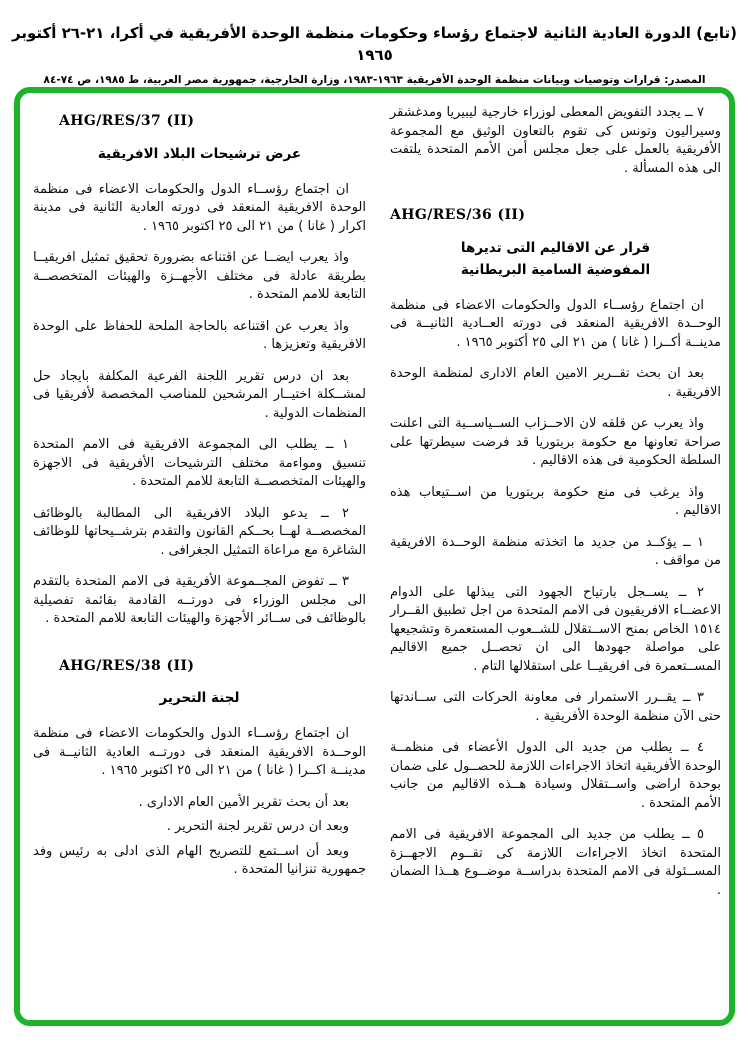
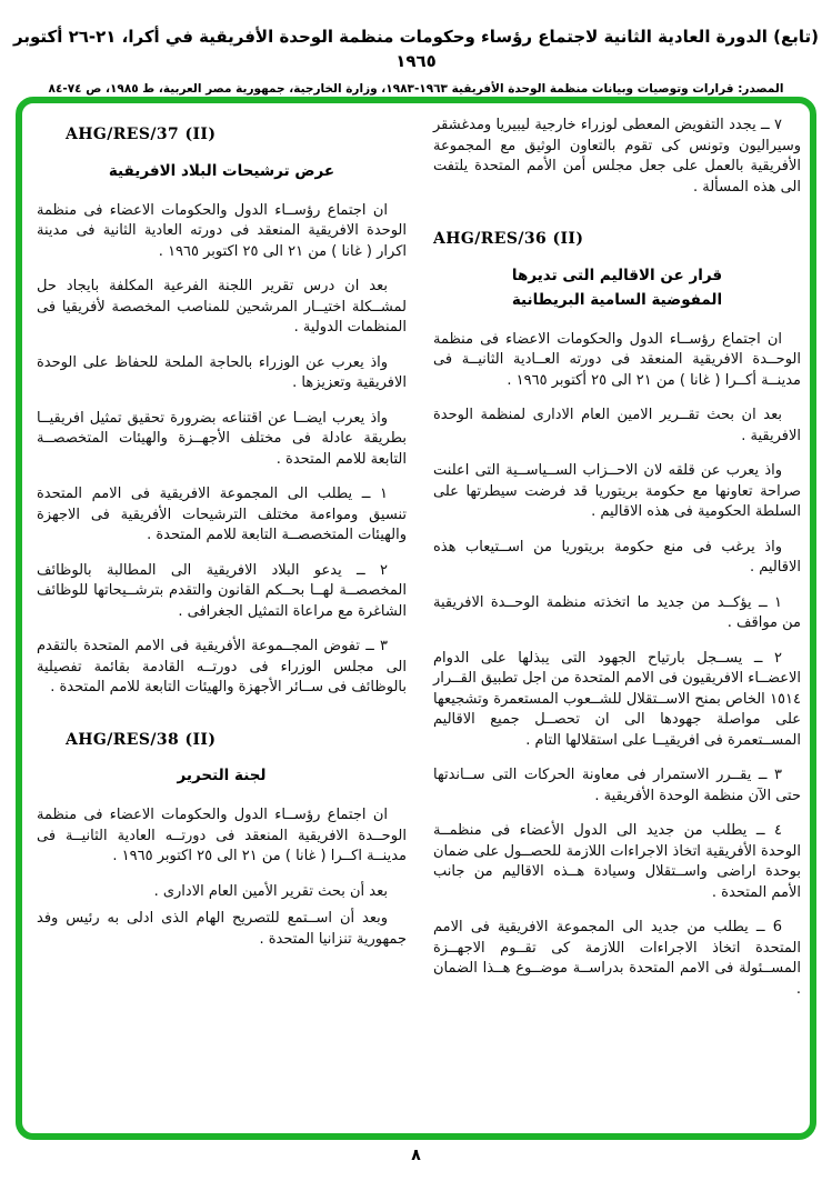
  (تابع) الدورة العادية الثانية لاجتماع رؤساء وحكومات منظمة الوحدة الأفريقية في أكرا، ٢١-٢٦ أكتوبر ١٩٦٥
  المصدر: قرارات وتوصيات وبيانات منظمة الوحدة الأفريقية ١٩٦٣-١٩٨٣، وزارة الخارجية، جمهورية مصر العربية، ط ١٩٨٥، ص ٧٤-٨٤
  ٧ ــ يجدد التفويض المعطى لوزراء خارجية ليبيريا ومدغشقر وسيراليون وتونس كى تقوم بالتعاون الوثيق مع المجموعة الأفريقية بالعمل على جعل مجلس أمن الأمم المتحدة يلتفت الى هذه المسألة .
  AHG/RES/36 (II)
  قرار عن الاقاليم التى تديرها
  المفوضية السامية البريطانية
  ان اجتماع رؤســاء الدول والحكومات الاعضاء فى منظمة الوحــدة الافريقية المنعقد فى دورته العــادية الثانيــة فى مدينــة أكــرا ( غانا ) من ٢١ الى ٢٥ أكتوبر ١٩٦٥ .
  بعد ان بحث تقــرير الامين العام الادارى لمنظمة الوحدة الافريقية .
  واذ يعرب عن قلقه لان الاحــزاب الســياســية التى اعلنت صراحة تعاونها مع حكومة بريتوريا قد فرضت سيطرتها على السلطة الحكومية فى هذه الاقاليم .
  واذ يرغب فى منع حكومة بريتوريا من اســتيعاب هذه الاقاليم .
  ١ ــ يؤكــد من جديد ما اتخذته منظمة الوحــدة الافريقية من مواقف .
  ٢ ــ يســجل بارتياح الجهود التى يبذلها على الدوام الاعضــاء الافريقيون فى الامم المتحدة من اجل تطبيق القــرار ١٥١٤ الخاص بمنح الاســتقلال للشــعوب المستعمرة وتشجيعها على مواصلة جهودها الى ان تحصــل جميع الاقاليم المســتعمرة فى افريقيــا على استقلالها التام .
  ٣ ــ يقــرر الاستمرار فى معاونة الحركات التى ســاندتها حتى الآن منظمة الوحدة الأفريقية .
  ٤ ــ يطلب من جديد الى الدول الأعضاء فى منظمــة الوحدة الأفريقية اتخاذ الاجراءات اللازمة للحصــول على ضمان بوحدة اراضى واســتقلال وسيادة هــذه الاقاليم من جانب الأمم المتحدة .
- ٥ ــ يطلب من جديد الى المجموعة الافريقية فى الامم المتحدة اتخاذ الاجراءات اللازمة كى تقــوم الاجهــزة المســئولة فى الامم المتحدة بدراســة موضــوع هــذا الضمان .
+ 6 ــ يطلب من جديد الى المجموعة الافريقية فى الامم المتحدة اتخاذ الاجراءات اللازمة كى تقــوم الاجهــزة المســئولة فى الامم المتحدة بدراســة موضــوع هــذا الضمان .
  AHG/RES/37 (II)
  عرض ترشيحات البلاد الافريقية
  ان اجتماع رؤســاء الدول والحكومات الاعضاء فى منظمة الوحدة الافريقية المنعقد فى دورته العادية الثانية فى مدينة اكرار ( غانا ) من ٢١ الى ٢٥ اكتوبر ١٩٦٥ .
- واذ يعرب ايضــا عن اقتناعه بضرورة تحقيق تمثيل افريقيــا بطريقة عادلة فى مختلف الأجهــزة والهيئات المتخصصــة التابعة للامم المتحدة .
+ بعد ان درس تقرير اللجنة الفرعية المكلفة بايجاد حل لمشــكلة اختيــار المرشحين للمناصب المخصصة لأفريقيا فى المنظمات الدولية .
- واذ يعرب عن اقتناعه بالحاجة الملحة للحفاظ على الوحدة الافريقية وتعزيزها .
+ واذ يعرب عن الوزراء بالحاجة الملحة للحفاظ على الوحدة الافريقية وتعزيزها .
- بعد ان درس تقرير اللجنة الفرعية المكلفة بايجاد حل لمشــكلة اختيــار المرشحين للمناصب المخصصة لأفريقيا فى المنظمات الدولية .
+ واذ يعرب ايضــا عن اقتناعه بضرورة تحقيق تمثيل افريقيــا بطريقة عادلة فى مختلف الأجهــزة والهيئات المتخصصــة التابعة للامم المتحدة .
  ١ ــ يطلب الى المجموعة الافريقية فى الامم المتحدة تنسيق ومواءمة مختلف الترشيحات الأفريقية فى الاجهزة والهيئات المتخصصــة التابعة للامم المتحدة .
  ٢ ــ يدعو البلاد الافريقية الى المطالبة بالوظائف المخصصــة لهــا بحــكم القانون والتقدم بترشــيحاتها للوظائف الشاغرة مع مراعاة التمثيل الجغرافى .
  ٣ ــ تفوض المجــموعة الأفريقية فى الامم المتحدة بالتقدم الى مجلس الوزراء فى دورتــه القادمة بقائمة تفصيلية بالوظائف فى ســائر الأجهزة والهيئات التابعة للامم المتحدة .
  AHG/RES/38 (II)
  لجنة التحرير
  ان اجتماع رؤســاء الدول والحكومات الاعضاء فى منظمة الوحــدة الافريقية المنعقد فى دورتــه العادية الثانيــة فى مدينــة اكــرا ( غانا ) من ٢١ الى ٢٥ اكتوبر ١٩٦٥ .
  بعد أن بحث تقرير الأمين العام الادارى .
- وبعد ان درس تقرير لجنة التحرير .
  وبعد أن اســتمع للتصريح الهام الذى ادلى به رئيس وفد جمهورية تنزانيا المتحدة .
+ ٨
